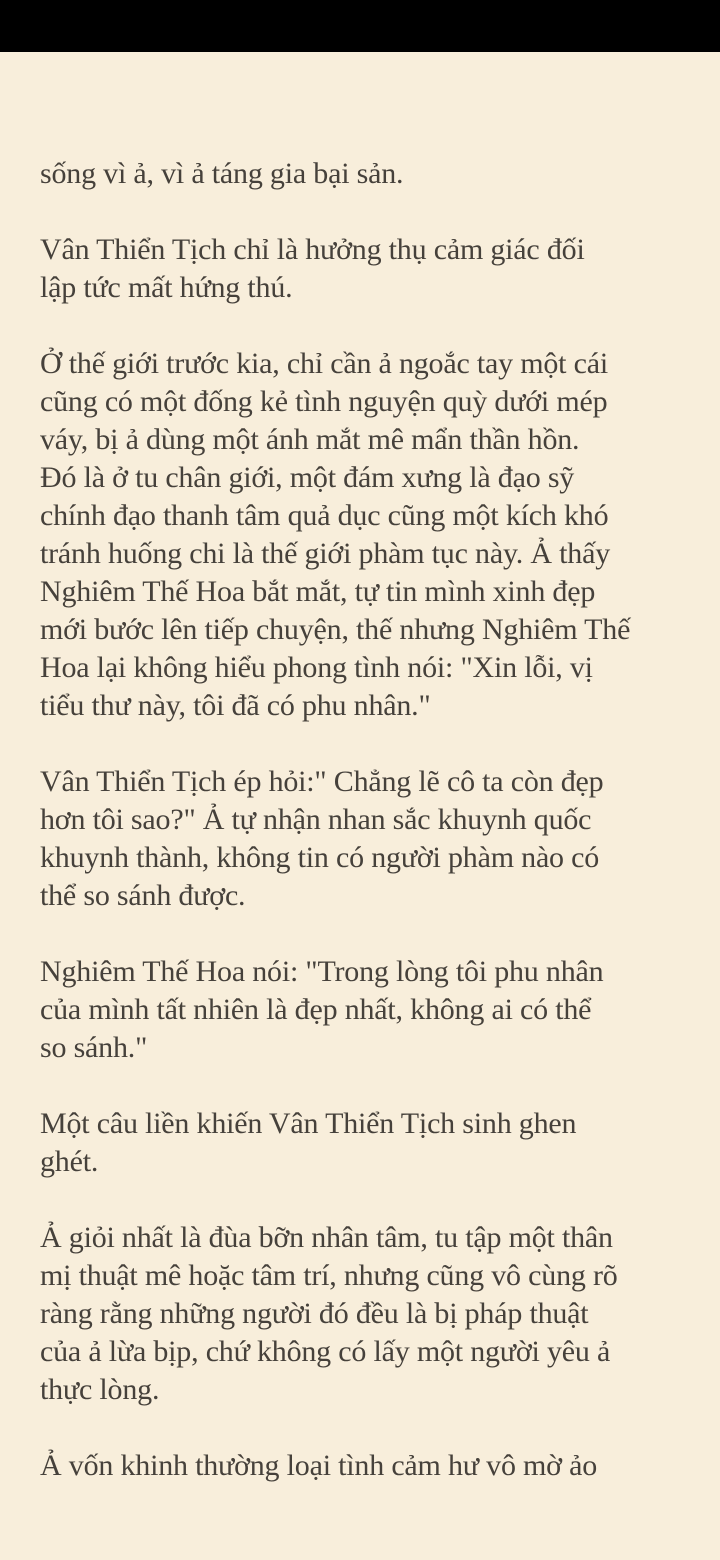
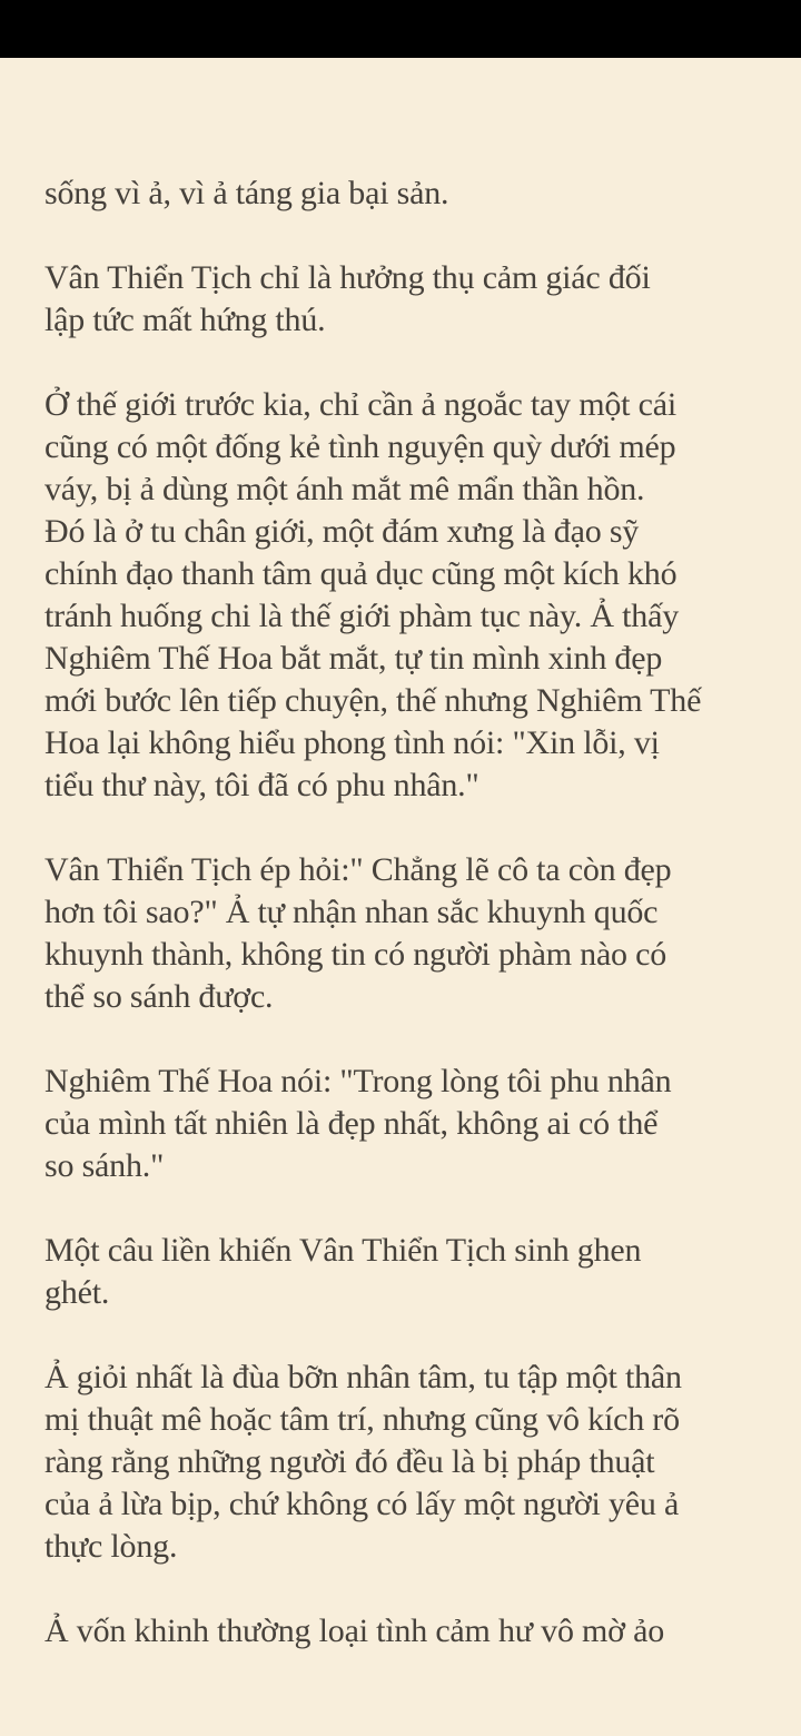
  sống vì ả, vì ả táng gia bại sản.
  Vân Thiển Tịch chỉ là hưởng thụ cảm giác đối
  lập tức mất hứng thú.
  Ở thế giới trước kia, chỉ cần ả ngoắc tay một cái
  cũng có một đống kẻ tình nguyện quỳ dưới mép
  váy, bị ả dùng một ánh mắt mê mẩn thần hồn.
  Đó là ở tu chân giới, một đám xưng là đạo sỹ
  chính đạo thanh tâm quả dục cũng một kích khó
  tránh huống chi là thế giới phàm tục này. Ả thấy
  Nghiêm Thế Hoa bắt mắt, tự tin mình xinh đẹp
  mới bước lên tiếp chuyện, thế nhưng Nghiêm Thế
  Hoa lại không hiểu phong tình nói: "Xin lỗi, vị
  tiểu thư này, tôi đã có phu nhân."
  Vân Thiển Tịch ép hỏi:" Chẳng lẽ cô ta còn đẹp
  hơn tôi sao?" Ả tự nhận nhan sắc khuynh quốc
  khuynh thành, không tin có người phàm nào có
  thể so sánh được.
  Nghiêm Thế Hoa nói: "Trong lòng tôi phu nhân
  của mình tất nhiên là đẹp nhất, không ai có thể
  so sánh."
  Một câu liền khiến Vân Thiển Tịch sinh ghen
  ghét.
  Ả giỏi nhất là đùa bỡn nhân tâm, tu tập một thân
- mị thuật mê hoặc tâm trí, nhưng cũng vô cùng rõ
+ mị thuật mê hoặc tâm trí, nhưng cũng vô kích rõ
  ràng rằng những người đó đều là bị pháp thuật
  của ả lừa bịp, chứ không có lấy một người yêu ả
  thực lòng.
  Ả vốn khinh thường loại tình cảm hư vô mờ ảo
